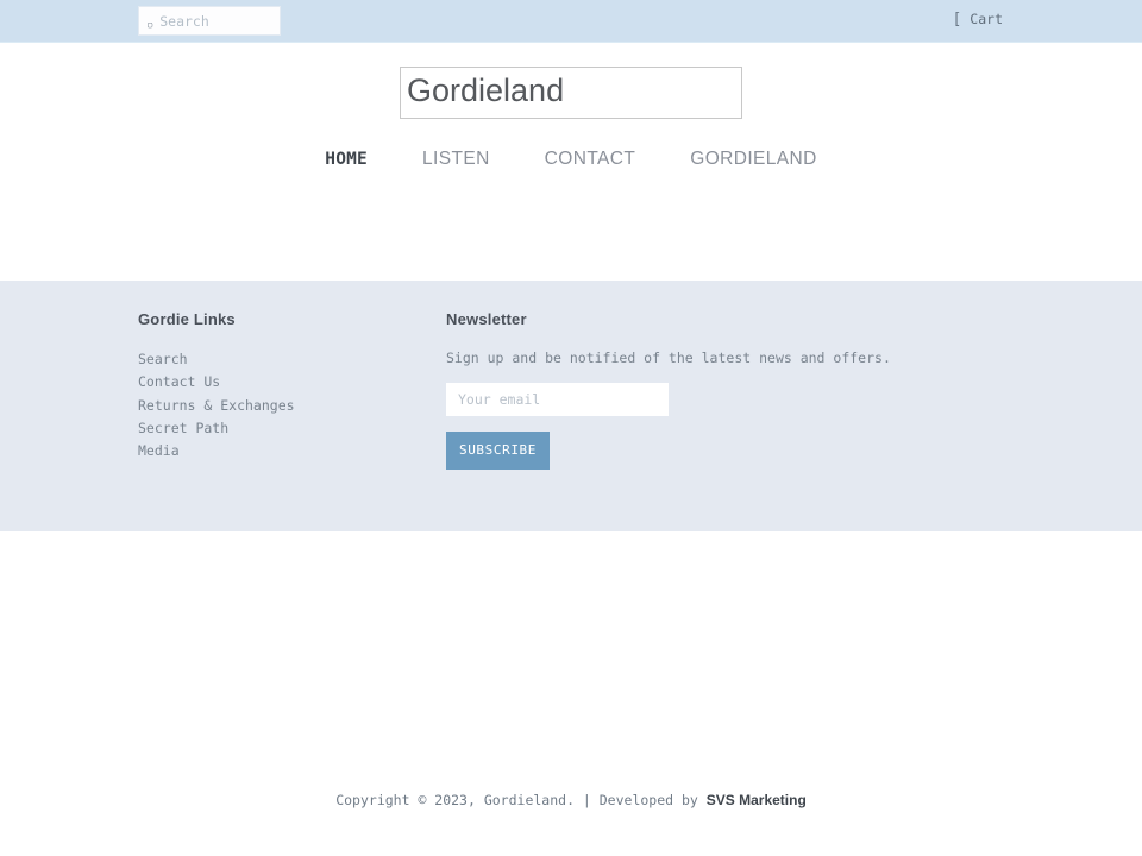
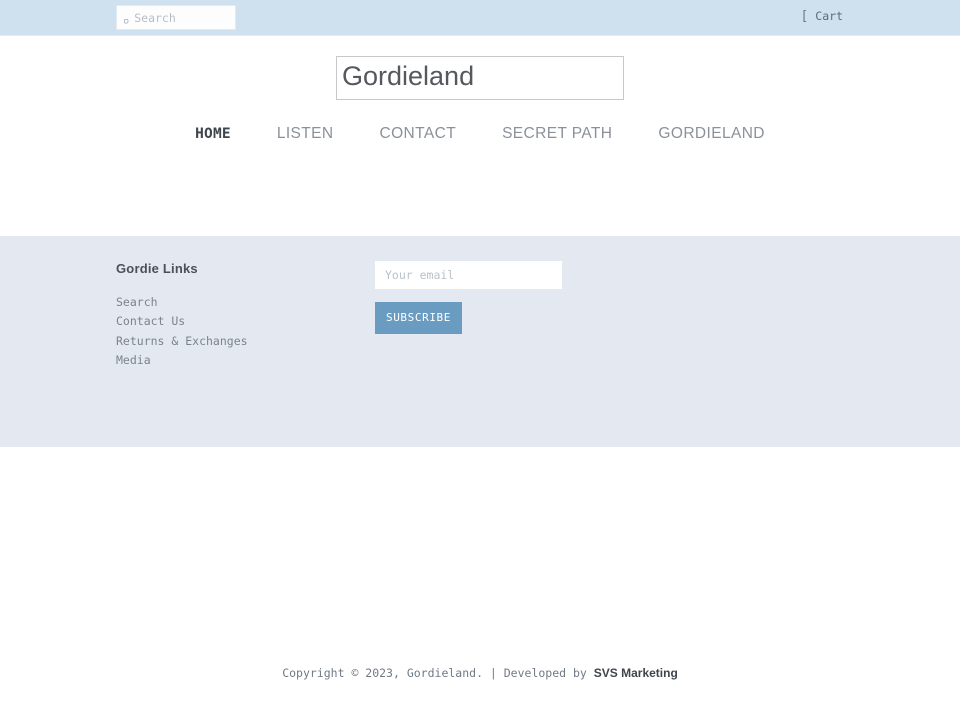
  ▢
  Search
  [
  Cart
  Gordieland
  HOME
  LISTEN
  CONTACT
+ SECRET PATH
  GORDIELAND
  Gordie Links
  Search
  Contact Us
  Returns & Exchanges
- Secret Path
  Media
- Newsletter
- Sign up and be notified of the latest news and offers.
  Your email
  SUBSCRIBE
  Copyright © 2023, Gordieland. | Developed by SVS Marketing
